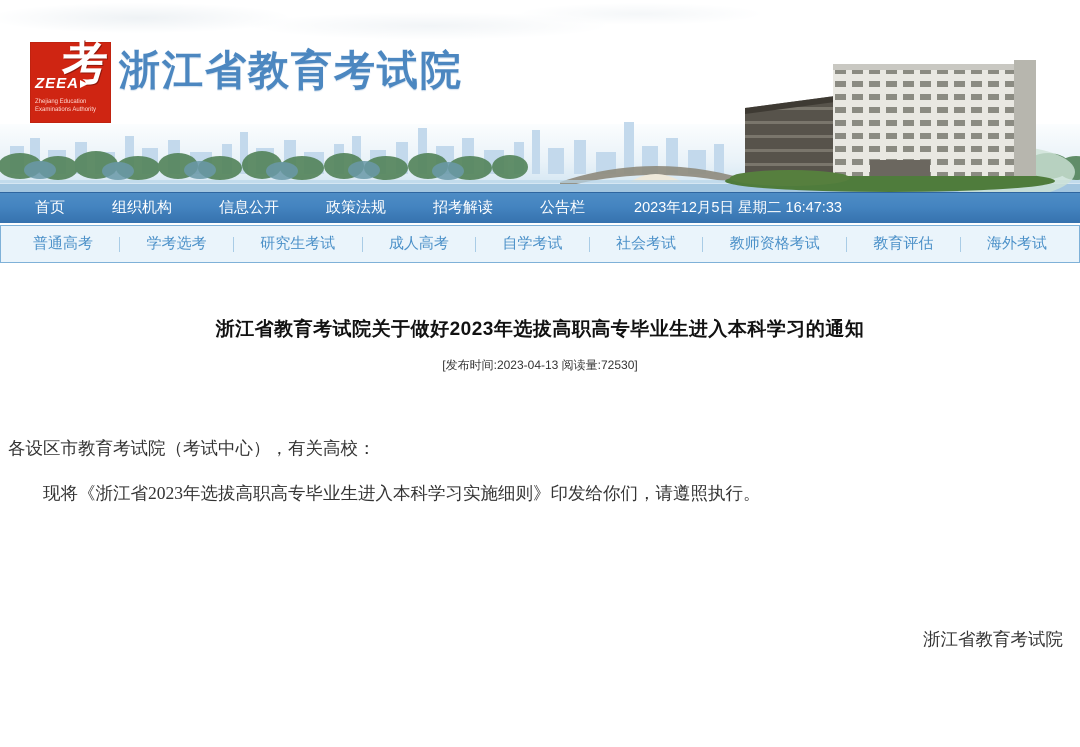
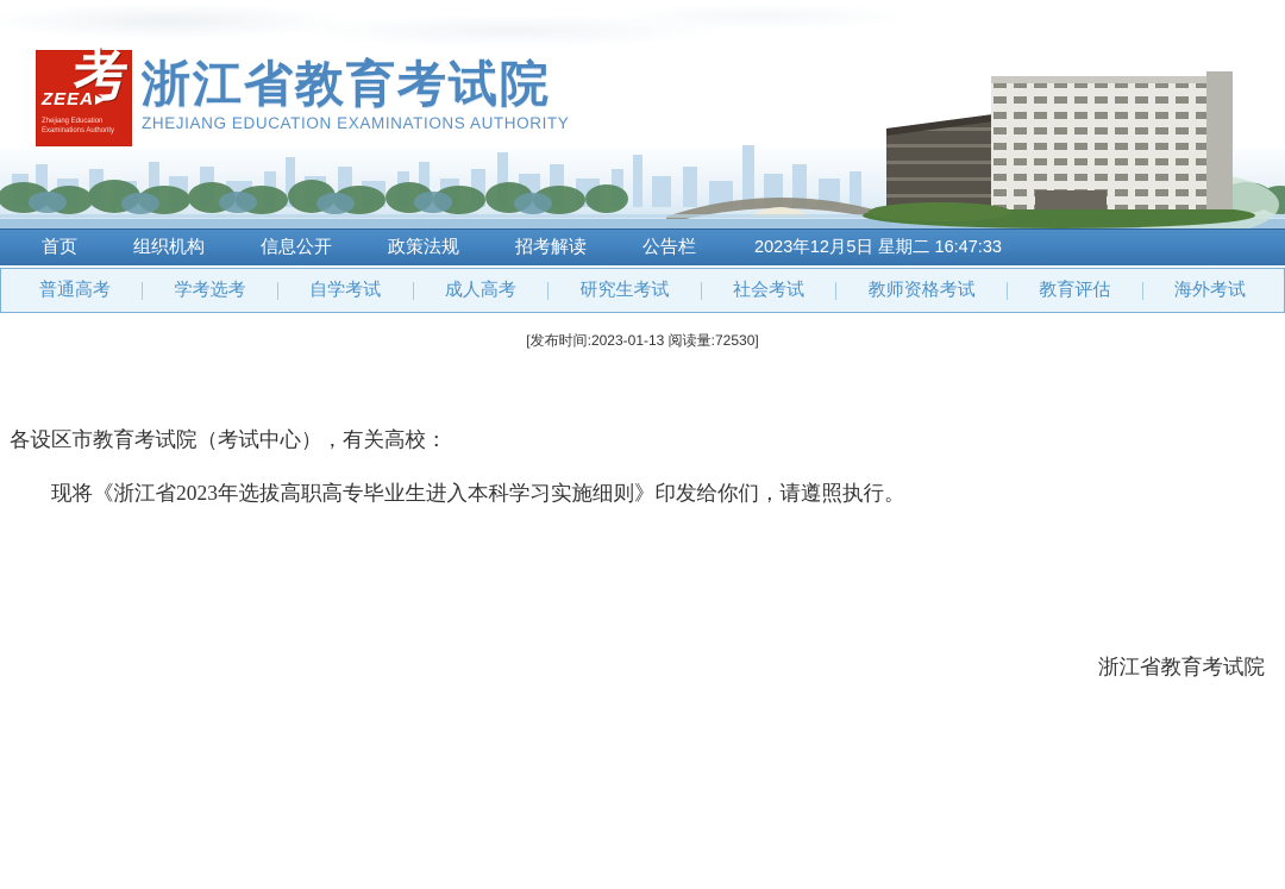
  考
  ZEEA
  浙江省教育考试院
+ ZHEJIANG EDUCATION EXAMINATIONS AUTHORITY
  首页
  组织机构
  信息公开
  政策法规
  招考解读
  公告栏
  2023年12月5日 星期二 16:47:33
  普通高考
  学考选考
- 研究生考试
+ 自学考试
  成人高考
- 自学考试
+ 研究生考试
  社会考试
  教师资格考试
  教育评估
  海外考试
- 浙江省教育考试院关于做好2023年选拔高职高专毕业生进入本科学习的通知
- [发布时间:2023-04-13 阅读量:72530]
+ [发布时间:2023-01-13 阅读量:72530]
  各设区市教育考试院（考试中心），有关高校：
  现将《浙江省2023年选拔高职高专毕业生进入本科学习实施细则》印发给你们，请遵照执行。
  浙江省教育考试院
